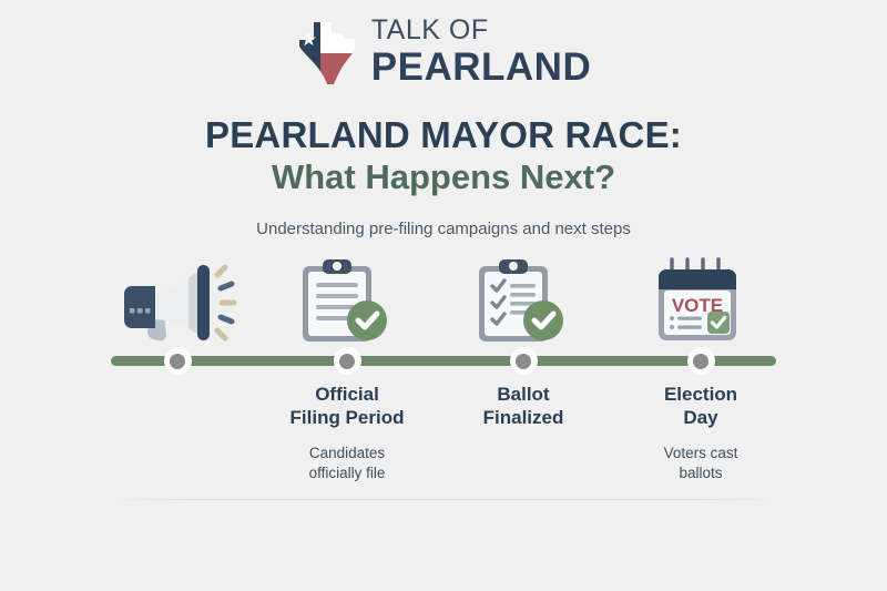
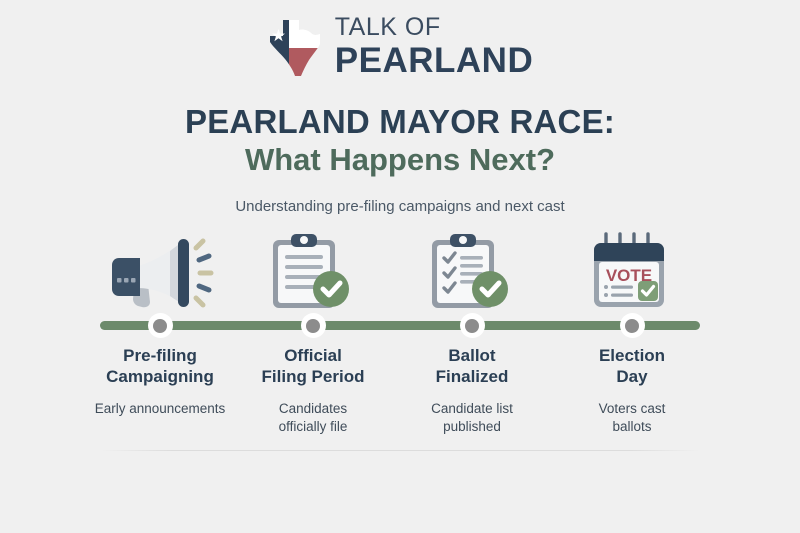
  TALK OF
  PEARLAND
  PEARLAND MAYOR RACE:
  What Happens Next?
- Understanding pre-filing campaigns and next steps
+ Understanding pre-filing campaigns and next cast
  VOTE
+ Pre-filing
+ Campaigning
+ Early announcements
  Official
  Filing Period
  Candidates
  officially file
  Ballot
  Finalized
+ Candidate list
+ published
  Election
  Day
  Voters cast
  ballots
